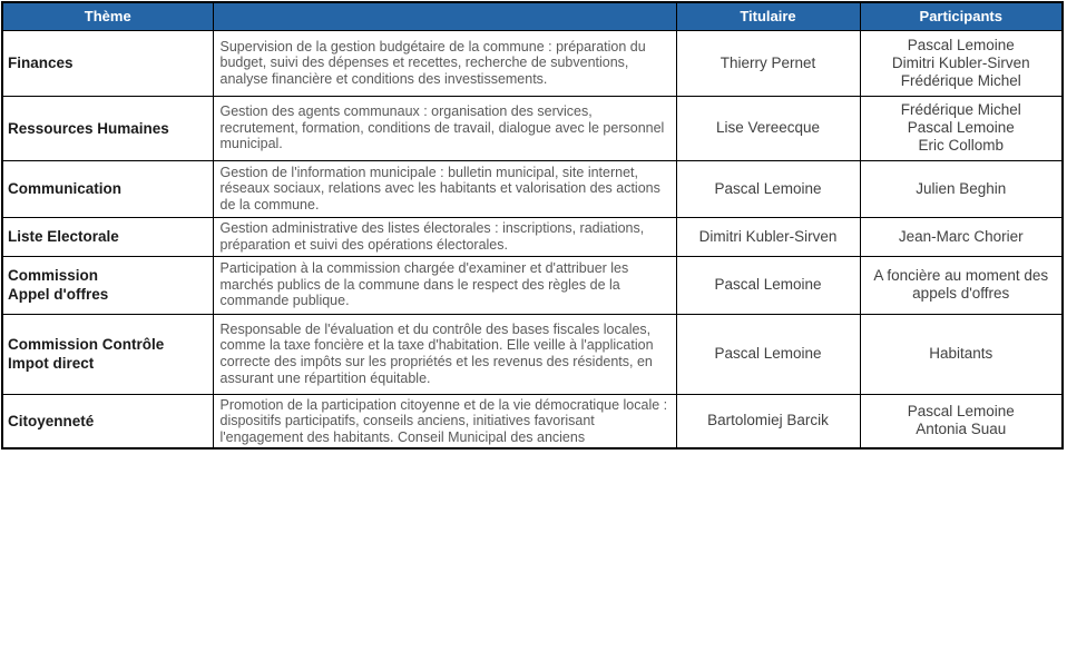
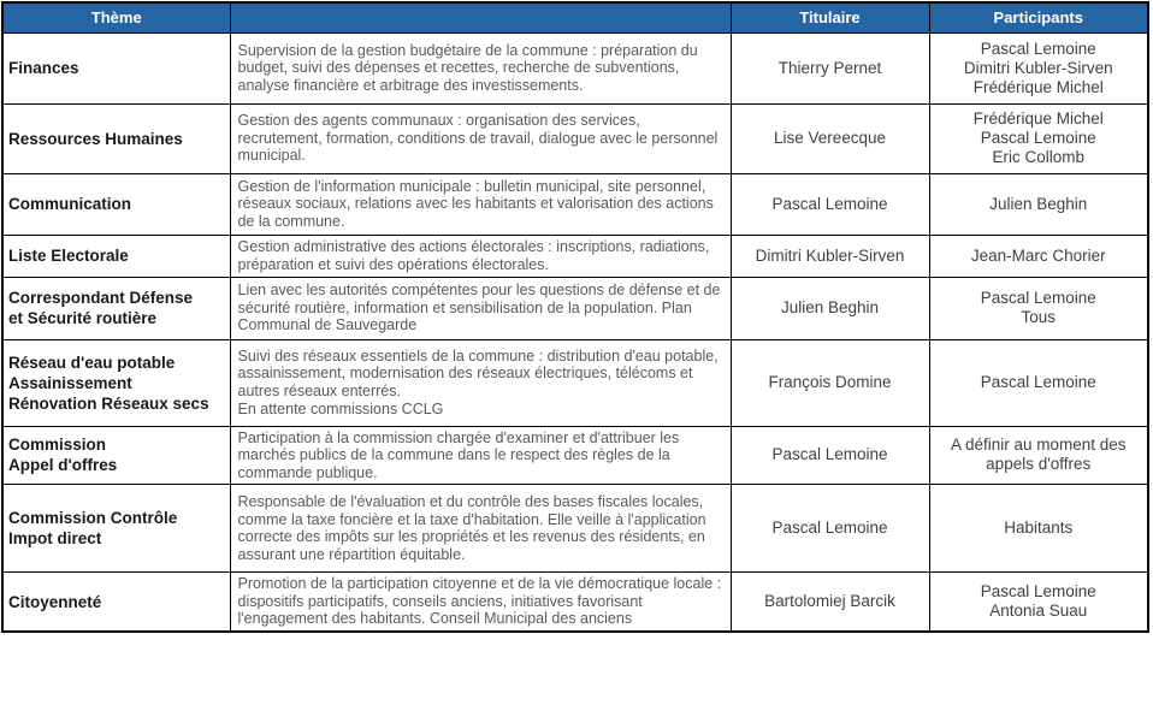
  Thème		Titulaire	Participants
- Finances	Supervision de la gestion budgétaire de la commune : préparation du budget, suivi des dépenses et recettes, recherche de subventions, analyse financière et conditions des investissements.	Thierry Pernet	Pascal Lemoine Dimitri Kubler-Sirven Frédérique Michel
+ Finances	Supervision de la gestion budgétaire de la commune : préparation du budget, suivi des dépenses et recettes, recherche de subventions, analyse financière et arbitrage des investissements.	Thierry Pernet	Pascal Lemoine Dimitri Kubler-Sirven Frédérique Michel
  Ressources Humaines	Gestion des agents communaux : organisation des services, recrutement, formation, conditions de travail, dialogue avec le personnel municipal.	Lise Vereecque	Frédérique Michel Pascal Lemoine Eric Collomb
- Communication	Gestion de l'information municipale : bulletin municipal, site internet, réseaux sociaux, relations avec les habitants et valorisation des actions de la commune.	Pascal Lemoine	Julien Beghin
+ Communication	Gestion de l'information municipale : bulletin municipal, site personnel, réseaux sociaux, relations avec les habitants et valorisation des actions de la commune.	Pascal Lemoine	Julien Beghin
- Liste Electorale	Gestion administrative des listes électorales : inscriptions, radiations, préparation et suivi des opérations électorales.	Dimitri Kubler-Sirven	Jean-Marc Chorier
+ Liste Electorale	Gestion administrative des actions électorales : inscriptions, radiations, préparation et suivi des opérations électorales.	Dimitri Kubler-Sirven	Jean-Marc Chorier
+ Correspondant Défense et Sécurité routière	Lien avec les autorités compétentes pour les questions de défense et de sécurité routière, information et sensibilisation de la population. Plan Communal de Sauvegarde	Julien Beghin	Pascal Lemoine Tous
+ Réseau d'eau potable Assainissement Rénovation Réseaux secs	Suivi des réseaux essentiels de la commune : distribution d'eau potable, assainissement, modernisation des réseaux électriques, télécoms et autres réseaux enterrés. En attente commissions CCLG	François Domine	Pascal Lemoine
- Commission Appel d'offres	Participation à la commission chargée d'examiner et d'attribuer les marchés publics de la commune dans le respect des règles de la commande publique.	Pascal Lemoine	A foncière au moment des appels d'offres
+ Commission Appel d'offres	Participation à la commission chargée d'examiner et d'attribuer les marchés publics de la commune dans le respect des règles de la commande publique.	Pascal Lemoine	A définir au moment des appels d'offres
  Commission Contrôle Impot direct	Responsable de l'évaluation et du contrôle des bases fiscales locales, comme la taxe foncière et la taxe d'habitation. Elle veille à l'application correcte des impôts sur les propriétés et les revenus des résidents, en assurant une répartition équitable.	Pascal Lemoine	Habitants
  Citoyenneté	Promotion de la participation citoyenne et de la vie démocratique locale : dispositifs participatifs, conseils anciens, initiatives favorisant l'engagement des habitants. Conseil Municipal des anciens	Bartolomiej Barcik	Pascal Lemoine Antonia Suau
